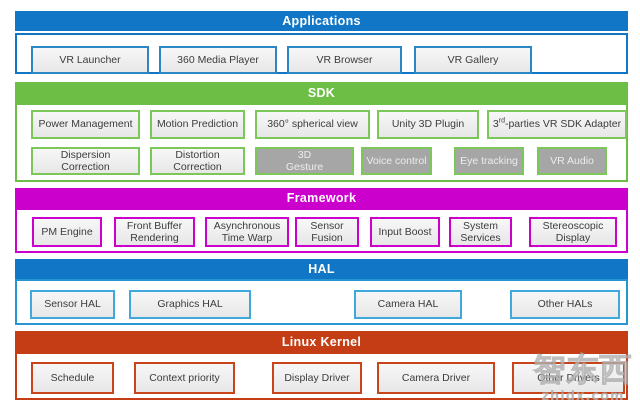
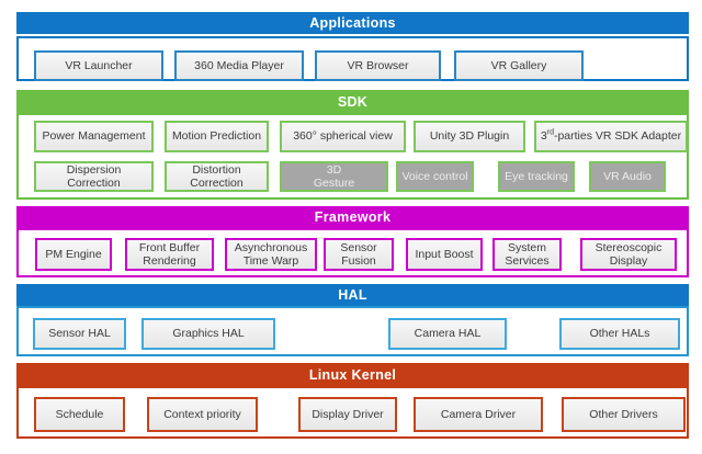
  Applications
  VR Launcher
  360 Media Player
  VR Browser
  VR Gallery
  SDK
  Power Management
  Motion Prediction
  360° spherical view
  Unity 3D Plugin
  3 -parties VR SDK Adapter
  Dispersion
  Correction
  Distortion
  Correction
  3D
  Gesture
  Voice control
  Eye tracking
  VR Audio
  Framework
  PM Engine
  Front Buffer
  Rendering
  Asynchronous
  Time Warp
  Sensor
  Fusion
  Input Boost
  System
  Services
  Stereoscopic
  Display
  HAL
  Sensor HAL
  Graphics HAL
  Camera HAL
  Other HALs
  Linux Kernel
  Schedule
  Context priority
  Display Driver
  Camera Driver
  Other Drivers
- 智东西
- zhidx.com
